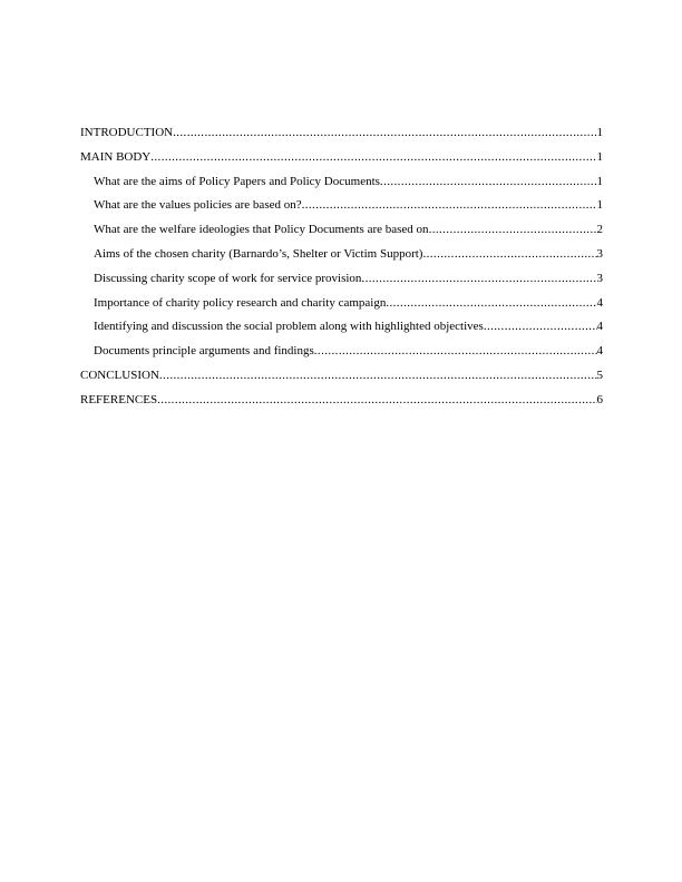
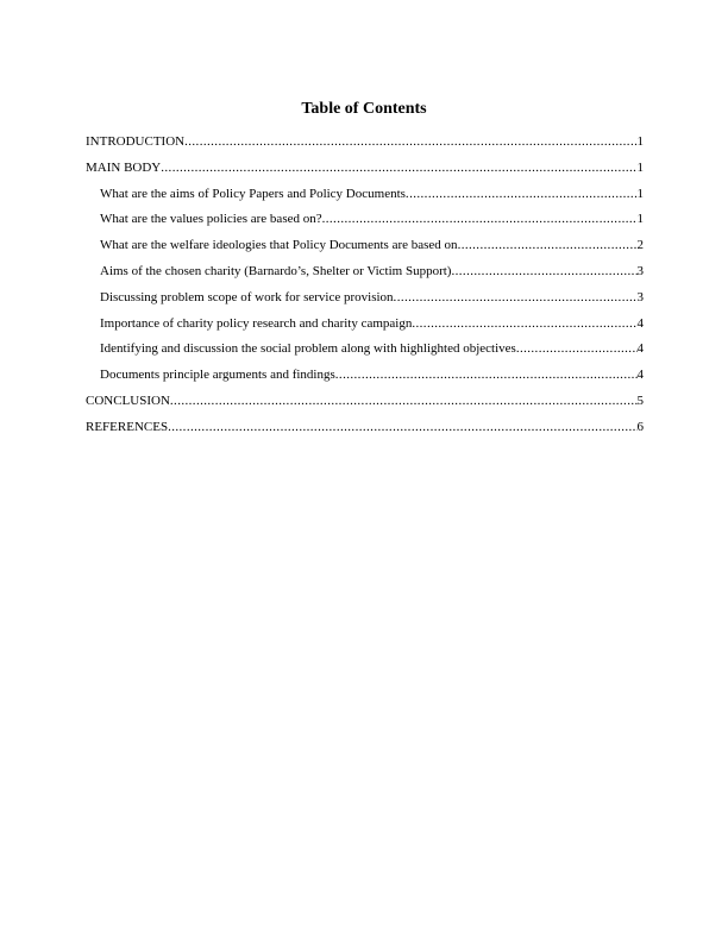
+ Table of Contents
  INTRODUCTION
  1
  MAIN BODY
  1
  What are the aims of Policy Papers and Policy Documents
  1
  What are the values policies are based on?
  1
  What are the welfare ideologies that Policy Documents are based on
  2
  Aims of the chosen charity (Barnardo’s, Shelter or Victim Support)
  3
- Discussing charity scope of work for service provision
+ Discussing problem scope of work for service provision
  3
  Importance of charity policy research and charity campaign
  4
  Identifying and discussion the social problem along with highlighted objectives
  4
  Documents principle arguments and findings
  4
  CONCLUSION
  5
  REFERENCES
  6
